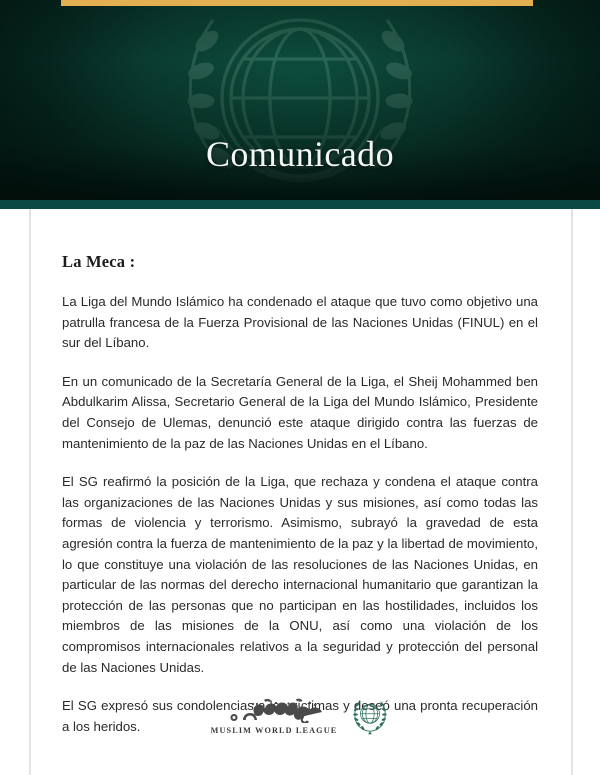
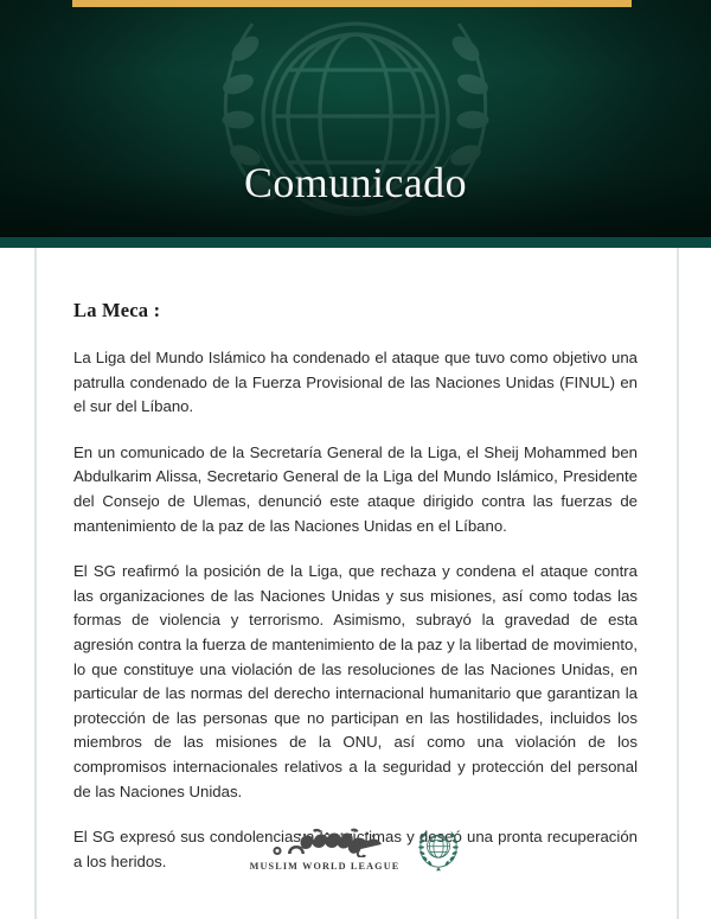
  Comunicado
  La Meca :
- La Liga del Mundo Islámico ha condenado el ataque que tuvo como objetivo una patrulla francesa de la Fuerza Provisional de las Naciones Unidas (FINUL) en el sur del Líbano.
+ La Liga del Mundo Islámico ha condenado el ataque que tuvo como objetivo una patrulla condenado de la Fuerza Provisional de las Naciones Unidas (FINUL) en el sur del Líbano.
  En un comunicado de la Secretaría General de la Liga, el Sheij Mohammed ben Abdulkarim Alissa, Secretario General de la Liga del Mundo Islámico, Presidente del Consejo de Ulemas, denunció este ataque dirigido contra las fuerzas de mantenimiento de la paz de las Naciones Unidas en el Líbano.
  El SG reafirmó la posición de la Liga, que rechaza y condena el ataque contra las organizaciones de las Naciones Unidas y sus misiones, así como todas las formas de violencia y terrorismo. Asimismo, subrayó la gravedad de esta agresión contra la fuerza de mantenimiento de la paz y la libertad de movimiento, lo que constituye una violación de las resoluciones de las Naciones Unidas, en particular de las normas del derecho internacional humanitario que garantizan la protección de las personas que no participan en las hostilidades, incluidos los miembros de las misiones de la ONU, así como una violación de los compromisos internacionales relativos a la seguridad y protección del personal de las Naciones Unidas.
  El SG expresó sus condolenciasaíctimas yseó una pronta recuperación a los heridos.
  MUSLIM WORLD LEAGUE
